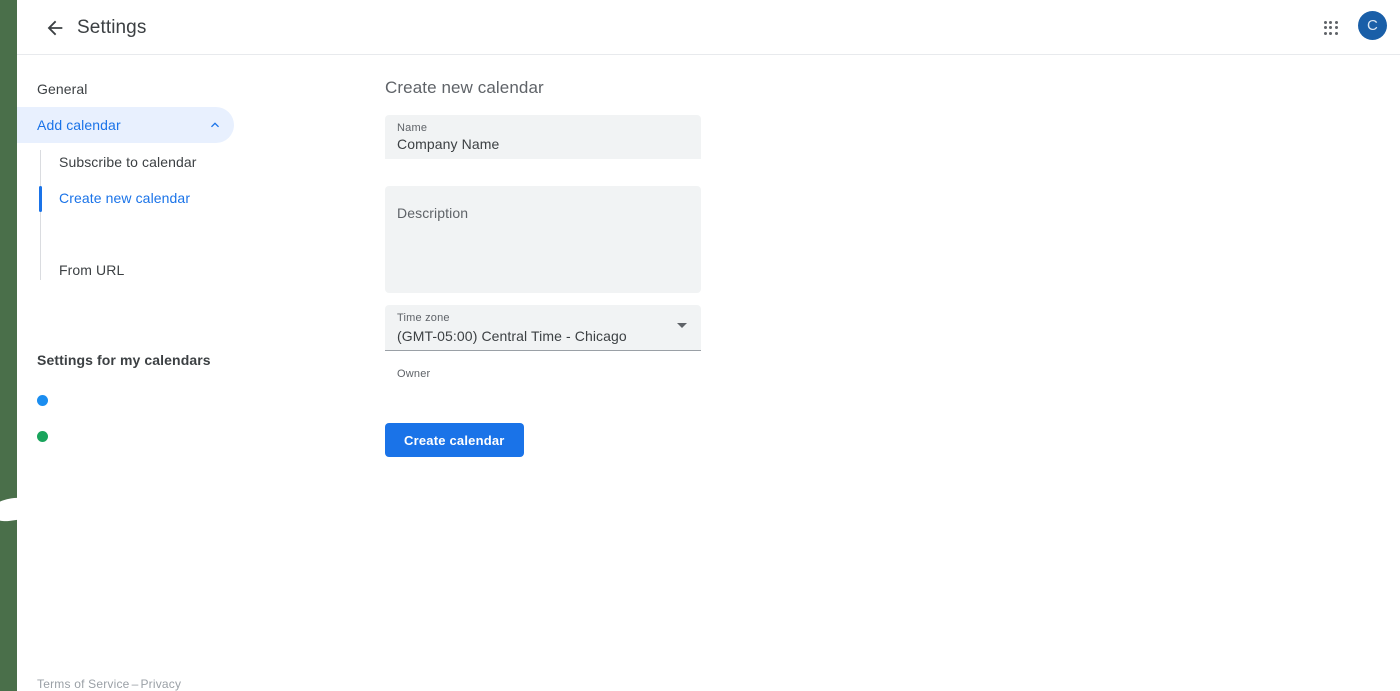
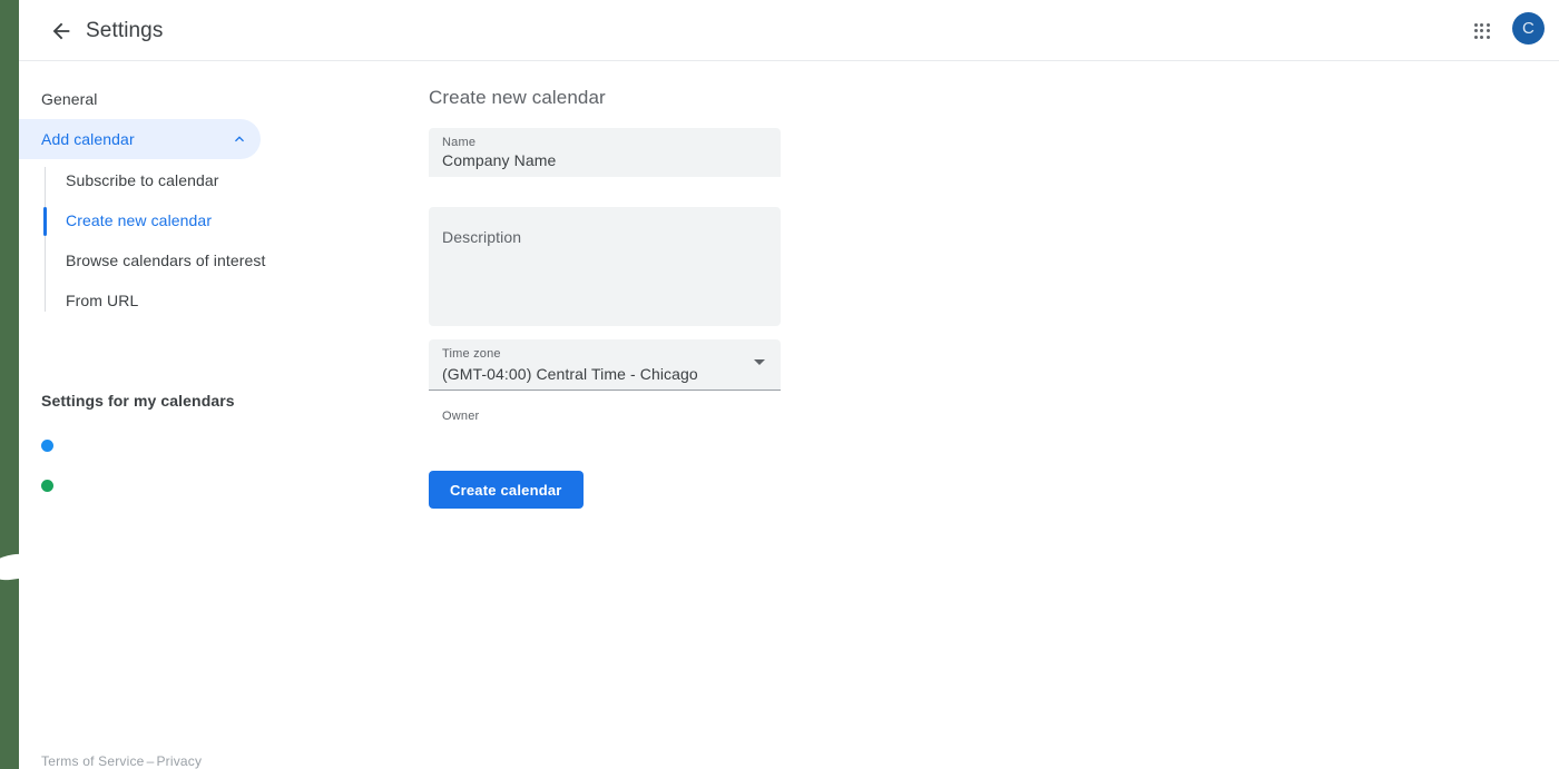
  Settings
  C
  General
  Add calendar
  Subscribe to calendar
  Create new calendar
+ Browse calendars of interest
  From URL
  Settings for my calendars
  Terms of Service – Privacy
  Create new calendar
  Name
  Company Name
  Description
  Time zone
- (GMT-05:00) Central Time - Chicago
+ (GMT-04:00) Central Time - Chicago
  Owner
  Create calendar
